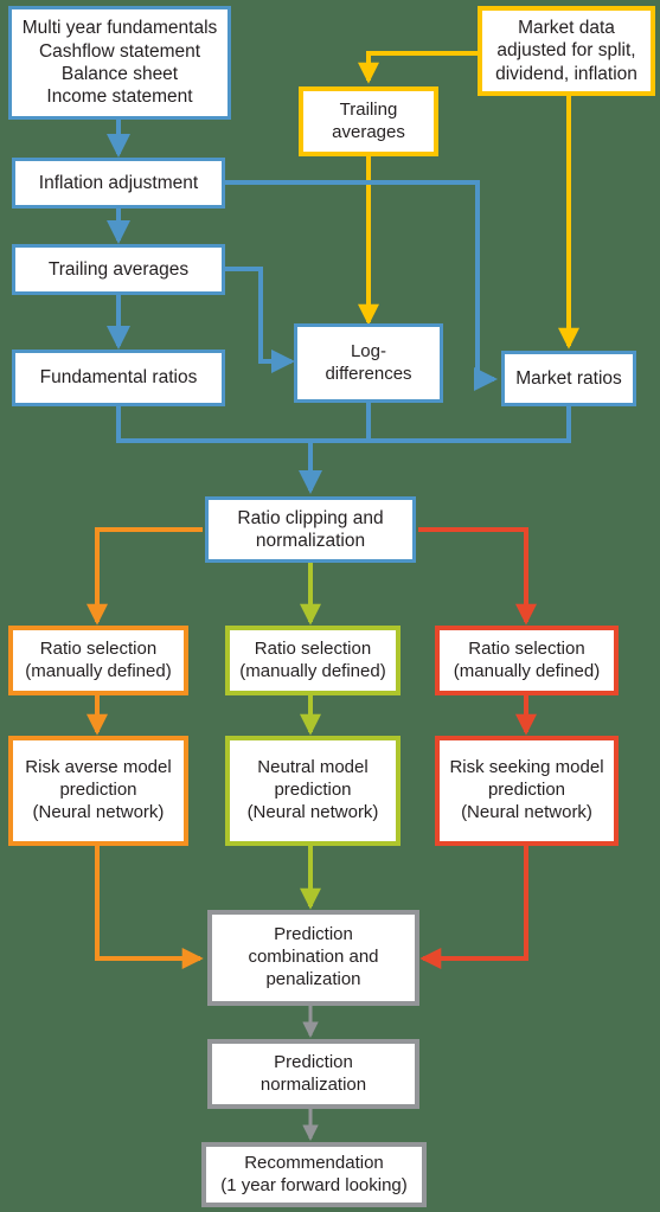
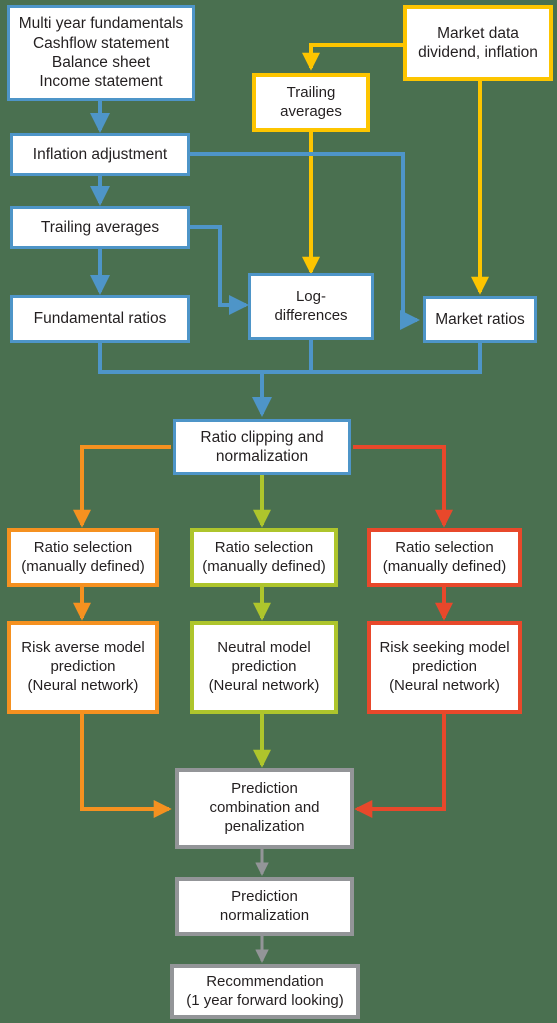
  Multi year fundamentals
  Cashflow statement
  Balance sheet
  Income statement
  Market data
- adjusted for split,
  dividend, inflation
  Trailing
  averages
  Inflation adjustment
  Trailing averages
  Fundamental ratios
  Log-
  differences
  Market ratios
  Ratio clipping and
  normalization
  Ratio selection
  (manually defined)
  Ratio selection
  (manually defined)
  Ratio selection
  (manually defined)
  Risk averse model
  prediction
  (Neural network)
  Neutral model
  prediction
  (Neural network)
  Risk seeking model
  prediction
  (Neural network)
  Prediction
  combination and
  penalization
  Prediction
  normalization
  Recommendation
  (1 year forward looking)
